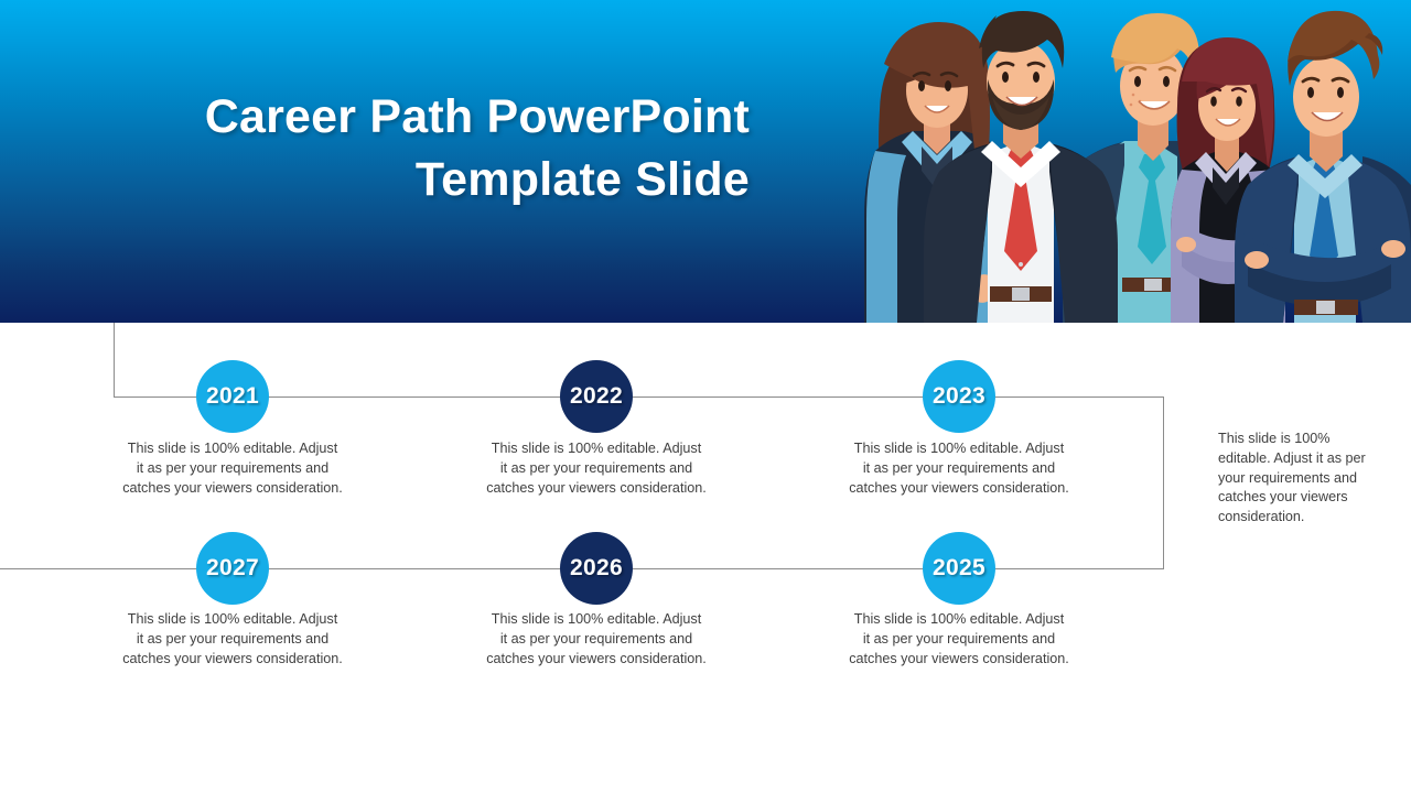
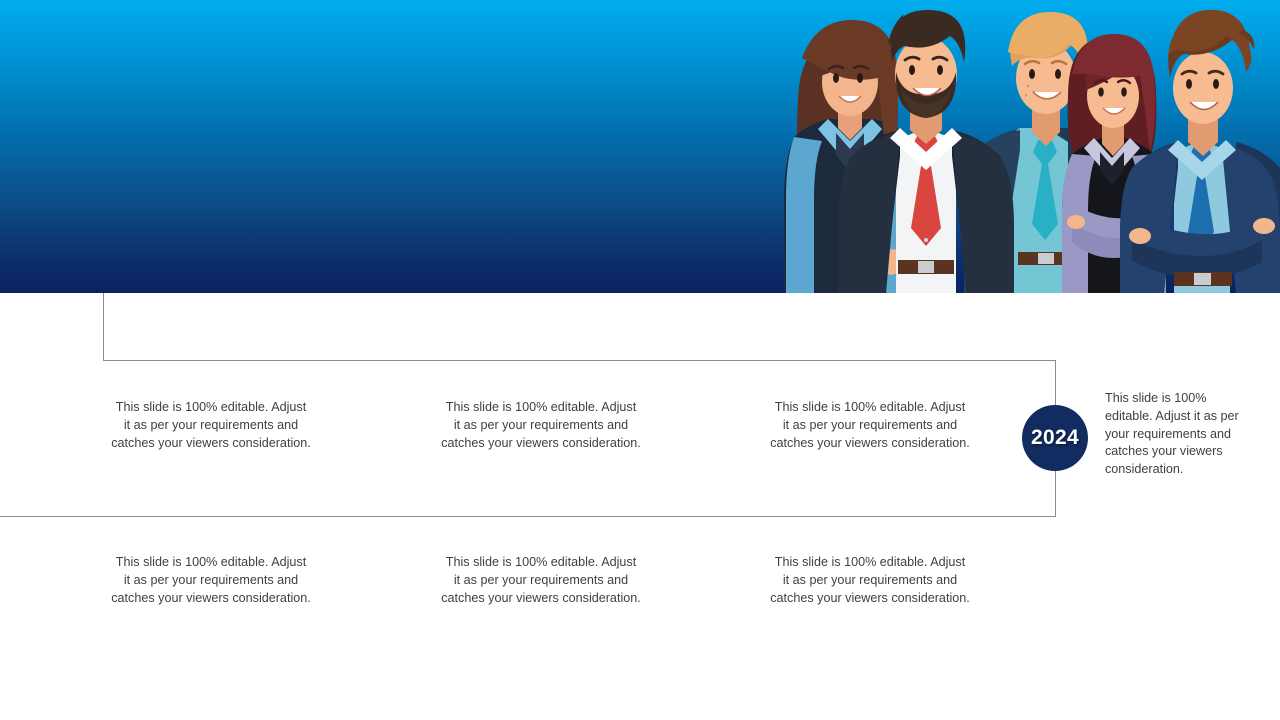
- Career Path PowerPoint
- Template Slide
- 2021
  This slide is 100% editable. Adjust it as per your requirements and catches your viewers consideration.
- 2022
  This slide is 100% editable. Adjust it as per your requirements and catches your viewers consideration.
- 2023
  This slide is 100% editable. Adjust it as per your requirements and catches your viewers consideration.
+ 2024
  This slide is 100% editable. Adjust it as per your requirements and catches your viewers consideration.
- 2025
  This slide is 100% editable. Adjust it as per your requirements and catches your viewers consideration.
- 2026
  This slide is 100% editable. Adjust it as per your requirements and catches your viewers consideration.
- 2027
  This slide is 100% editable. Adjust it as per your requirements and catches your viewers consideration.
